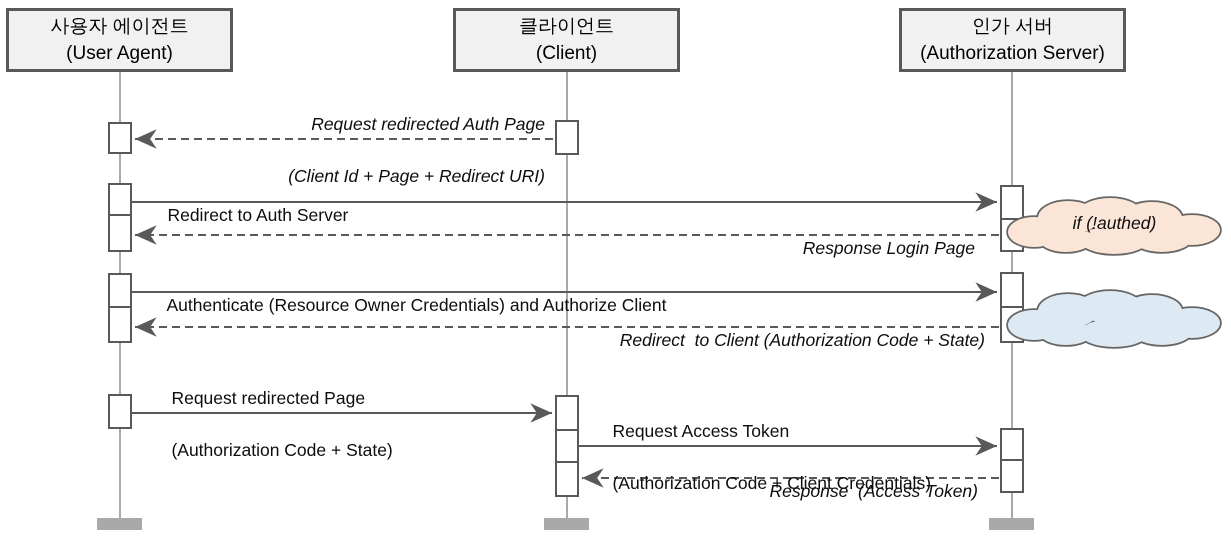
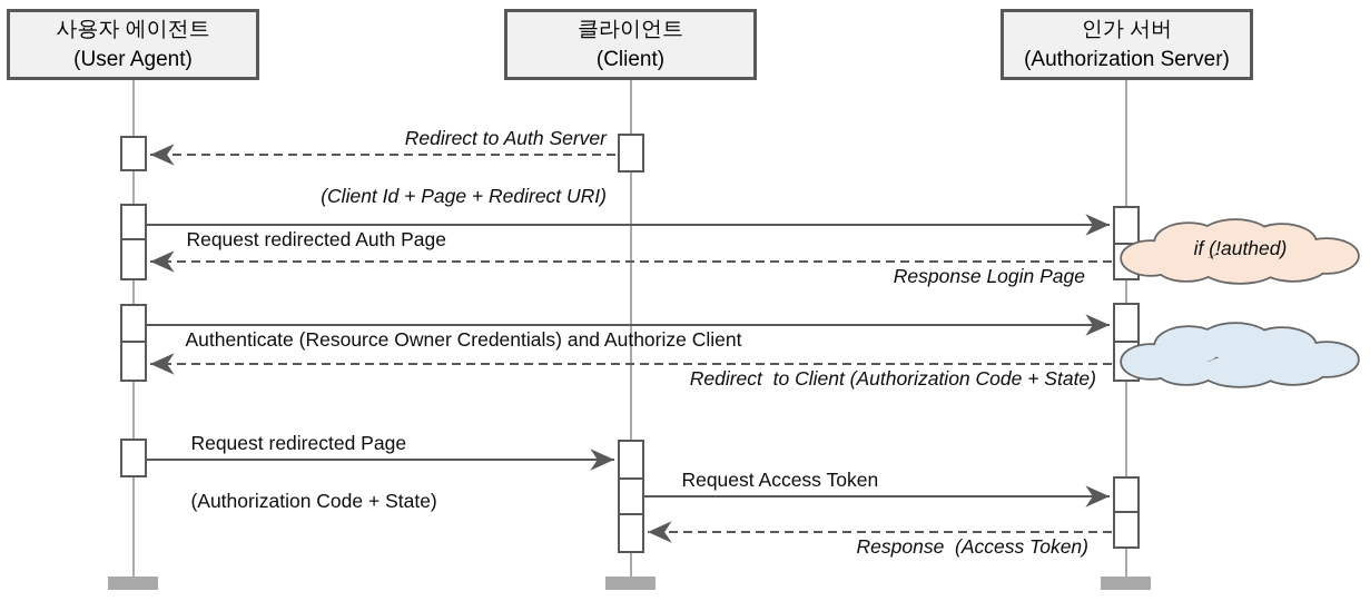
  사용자 에이전트
  (User Agent)
  클라이언트
  (Client)
  인가 서버
  (Authorization Server)
- Request redirected Auth Page
+ Redirect to Auth Server
  (Client Id + Page + Redirect URI)
- Redirect to Auth Server
+ Request redirected Auth Page
  Response Login Page
  Authenticate (Resource Owner Credentials) and Authorize Client
  Redirect to Client (Authorization Code + State)
  Request redirected Page
  (Authorization Code + State)
  Request Access Token
- (Authorization Code + Client Credentials)
  Response (Access Token)
  if (!authed)
